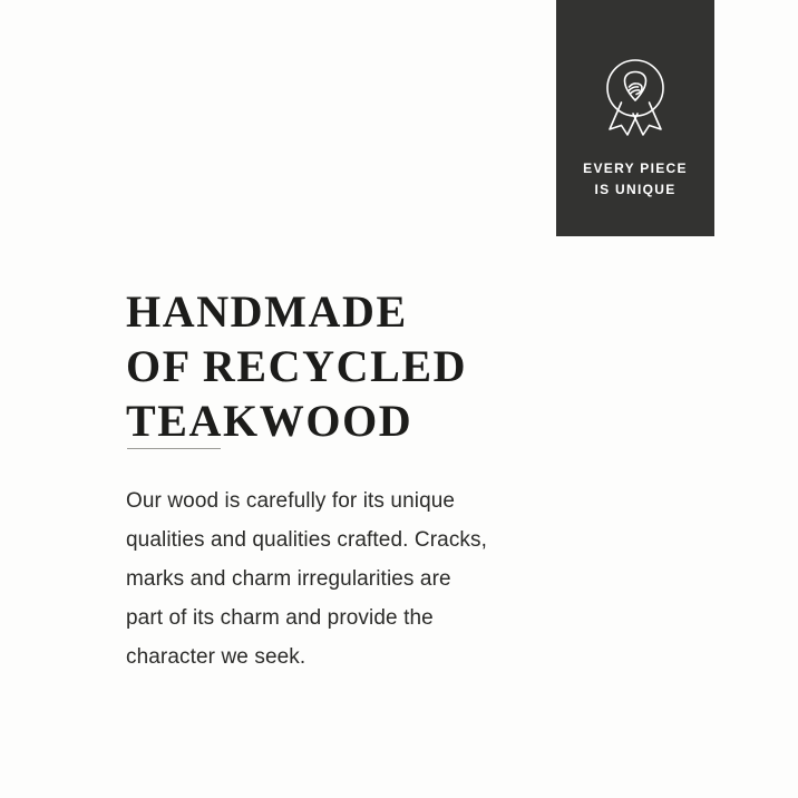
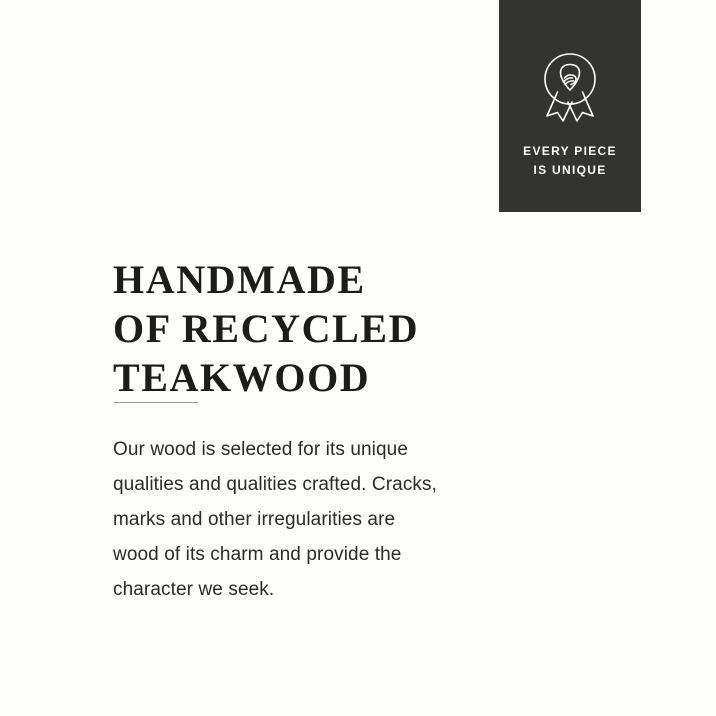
  EVERY PIECE
  IS UNIQUE
  HANDMADE
  OF RECYCLED
  TEAKWOOD
- Our wood is carefully for its unique
+ Our wood is selected for its unique
  qualities and qualities crafted. Cracks,
- marks and charm irregularities are
+ marks and other irregularities are
- part of its charm and provide the
+ wood of its charm and provide the
  character we seek.
